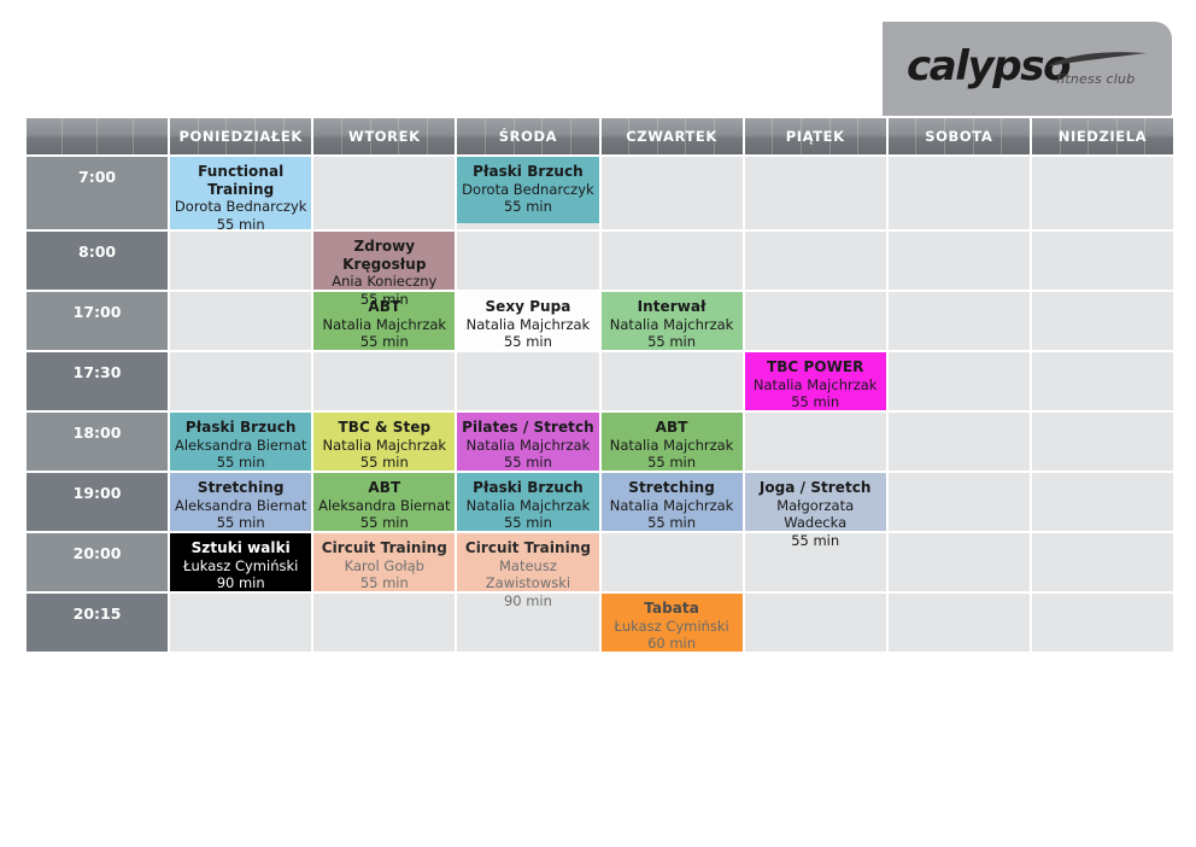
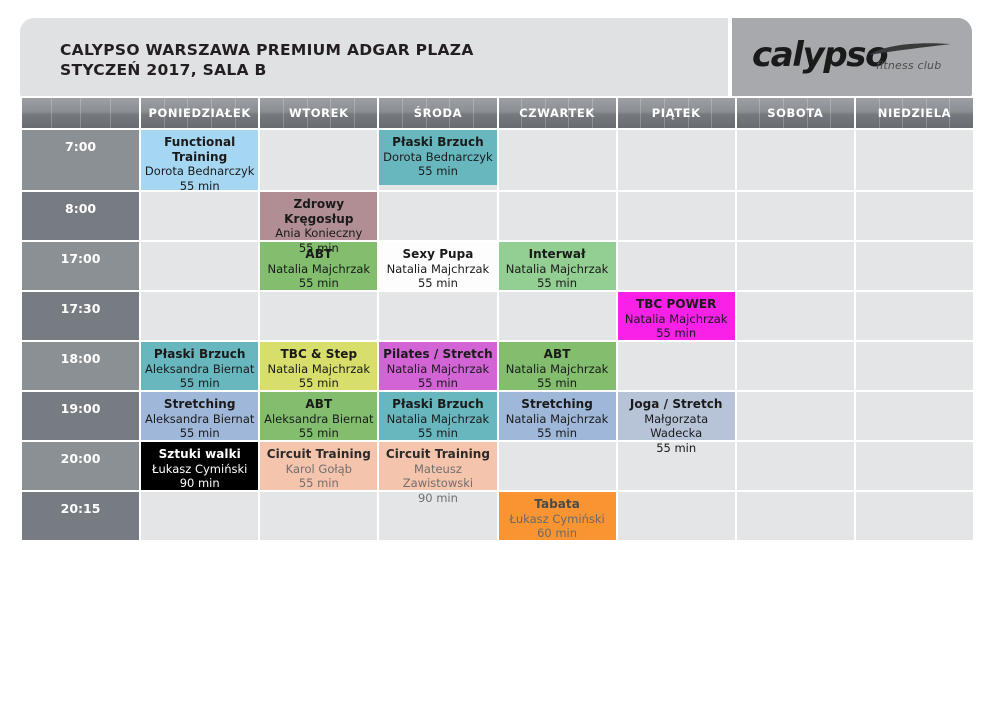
+ CALYPSO WARSZAWA PREMIUM ADGAR PLAZA
+ STYCZEŃ 2017, SALA B
  calypso
  fitness club
  	PONIEDZIAŁEK	WTOREK	ŚRODA	CZWARTEK	PIĄTEK	SOBOTA	NIEDZIELA
  7:00	Functional TrainingDorota Bednarczyk55 min		Płaski BrzuchDorota Bednarczyk55 min
  8:00		Zdrowy KręgosłupAnia Konieczny55 min
  17:00		ABTNatalia Majchrzak55 min	Sexy PupaNatalia Majchrzak55 min	InterwałNatalia Majchrzak55 min
  17:30					TBC POWERNatalia Majchrzak55 min
  18:00	Płaski BrzuchAleksandra Biernat55 min	TBC & StepNatalia Majchrzak55 min	Pilates / StretchNatalia Majchrzak55 min	ABTNatalia Majchrzak55 min
  19:00	StretchingAleksandra Biernat55 min	ABTAleksandra Biernat55 min	Płaski BrzuchNatalia Majchrzak55 min	StretchingNatalia Majchrzak55 min	Joga / StretchMałgorzata Wadecka55 min
  20:00	Sztuki walkiŁukasz Cymiński90 min	Circuit TrainingKarol Gołąb55 min	Circuit TrainingMateusz Zawistowski90 min
  20:15				TabataŁukasz Cymiński60 min
